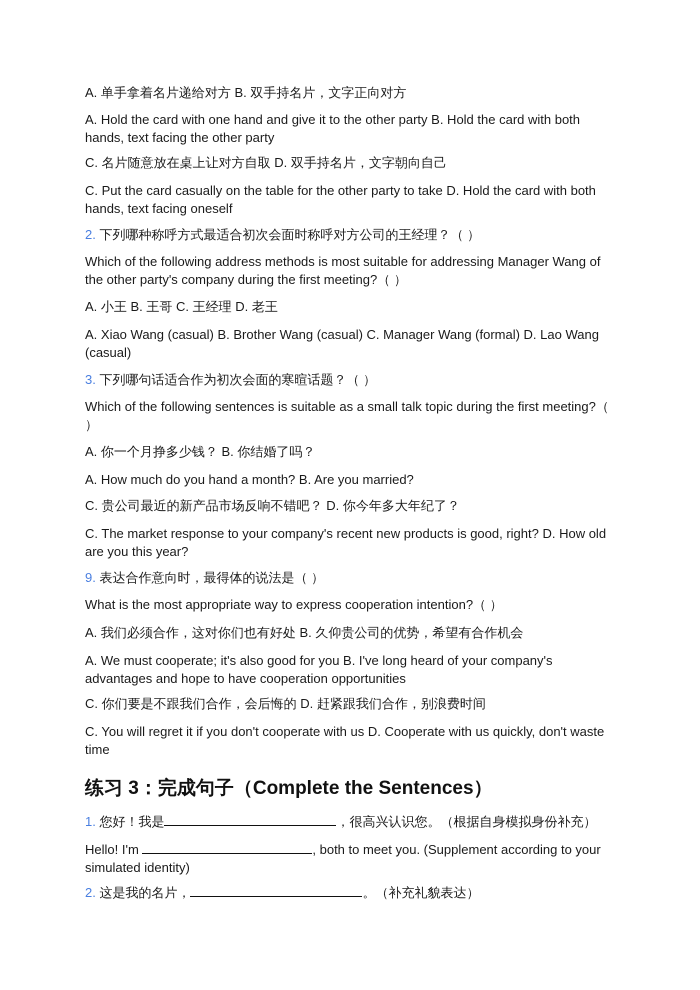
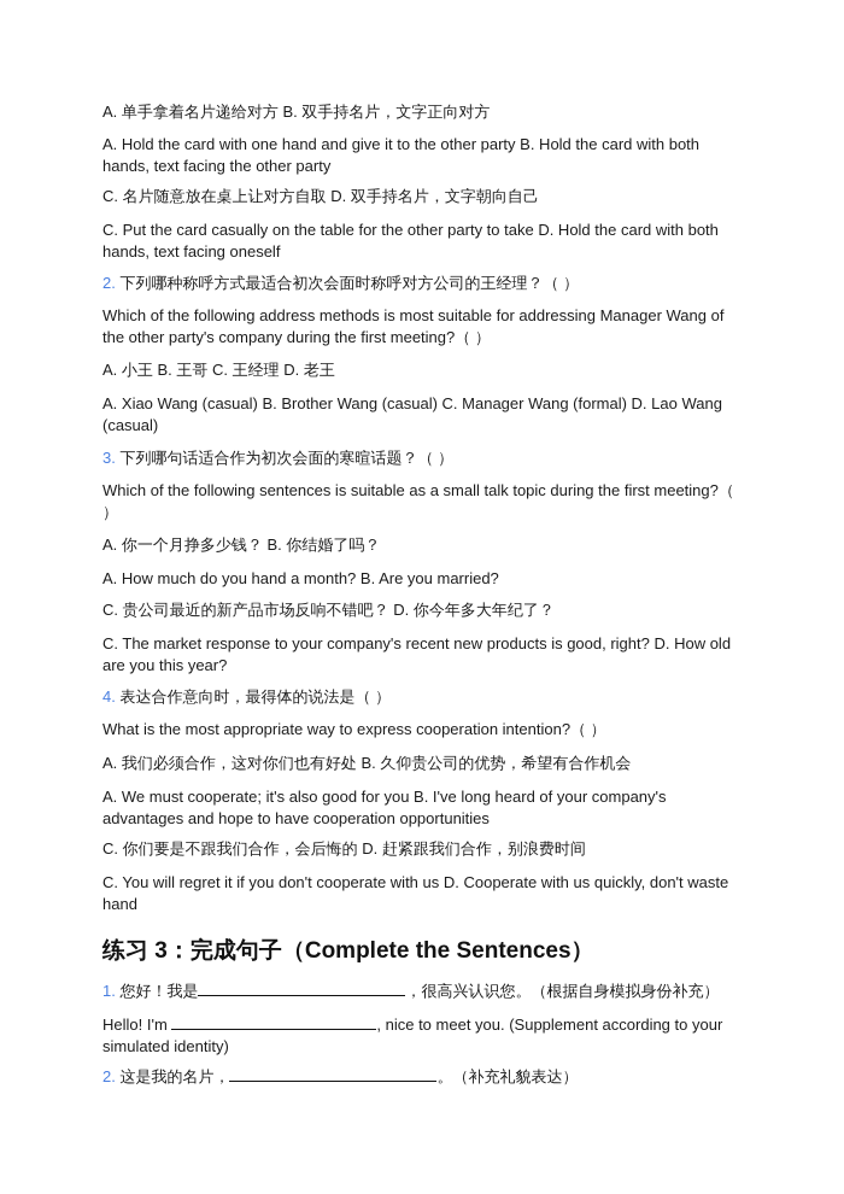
  A. 单手拿着名片递给对方 B. 双手持名片，文字正向对方
  A. Hold the card with one hand and give it to the other party B. Hold the card with both hands, text facing the other party
  C. 名片随意放在桌上让对方自取 D. 双手持名片，文字朝向自己
  C. Put the card casually on the table for the other party to take D. Hold the card with both hands, text facing oneself
  2. 下列哪种称呼方式最适合初次会面时称呼对方公司的王经理？（ ）
  Which of the following address methods is most suitable for addressing Manager Wang of the other party's company during the first meeting?（ ）
  A. 小王 B. 王哥 C. 王经理 D. 老王
  A. Xiao Wang (casual) B. Brother Wang (casual) C. Manager Wang (formal) D. Lao Wang (casual)
  3. 下列哪句话适合作为初次会面的寒暄话题？（ ）
  Which of the following sentences is suitable as a small talk topic during the first meeting?（ ）
  A. 你一个月挣多少钱？ B. 你结婚了吗？
  A. How much do you hand a month? B. Are you married?
  C. 贵公司最近的新产品市场反响不错吧？ D. 你今年多大年纪了？
  C. The market response to your company's recent new products is good, right? D. How old are you this year?
- 9. 表达合作意向时，最得体的说法是（ ）
+ 4. 表达合作意向时，最得体的说法是（ ）
  What is the most appropriate way to express cooperation intention?（ ）
  A. 我们必须合作，这对你们也有好处 B. 久仰贵公司的优势，希望有合作机会
  A. We must cooperate; it's also good for you B. I've long heard of your company's advantages and hope to have cooperation opportunities
  C. 你们要是不跟我们合作，会后悔的 D. 赶紧跟我们合作，别浪费时间
- C. You will regret it if you don't cooperate with us D. Cooperate with us quickly, don't waste time
+ C. You will regret it if you don't cooperate with us D. Cooperate with us quickly, don't waste hand
  练习 3：完成句子（Complete the Sentences）
  1. 您好！我是 ，很高兴认识您。（根据自身模拟身份补充）
- Hello! I'm , both to meet you. (Supplement according to your simulated identity)
+ Hello! I'm , nice to meet you. (Supplement according to your simulated identity)
  2. 这是我的名片， 。（补充礼貌表达）
